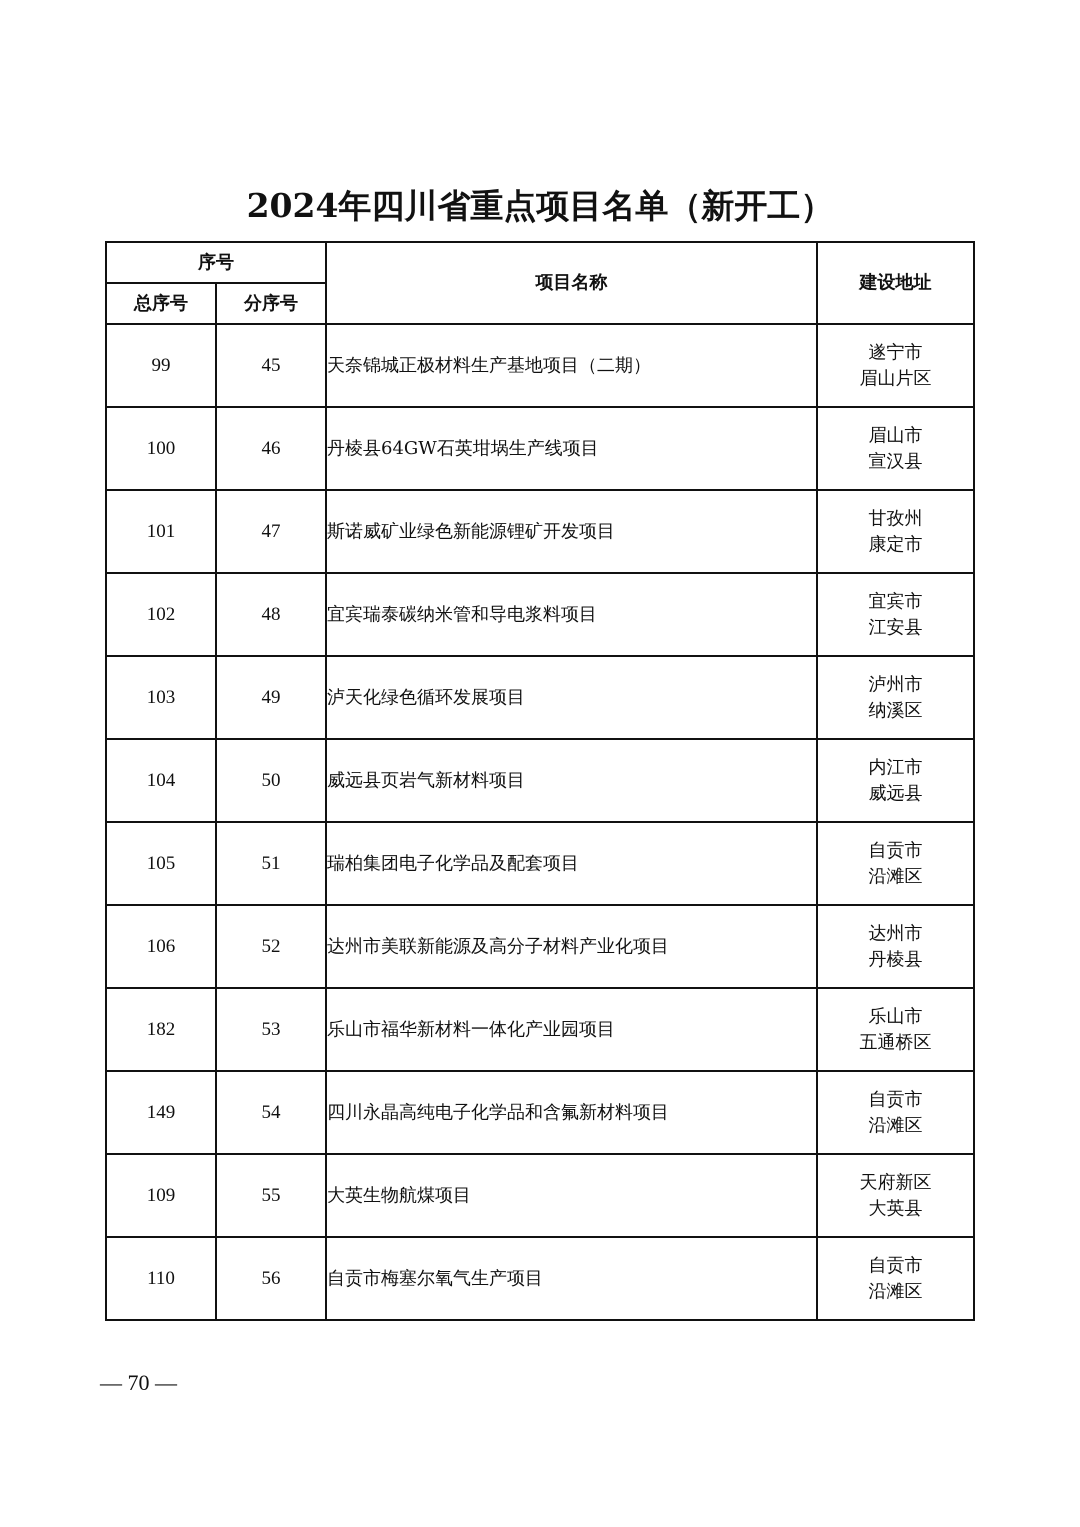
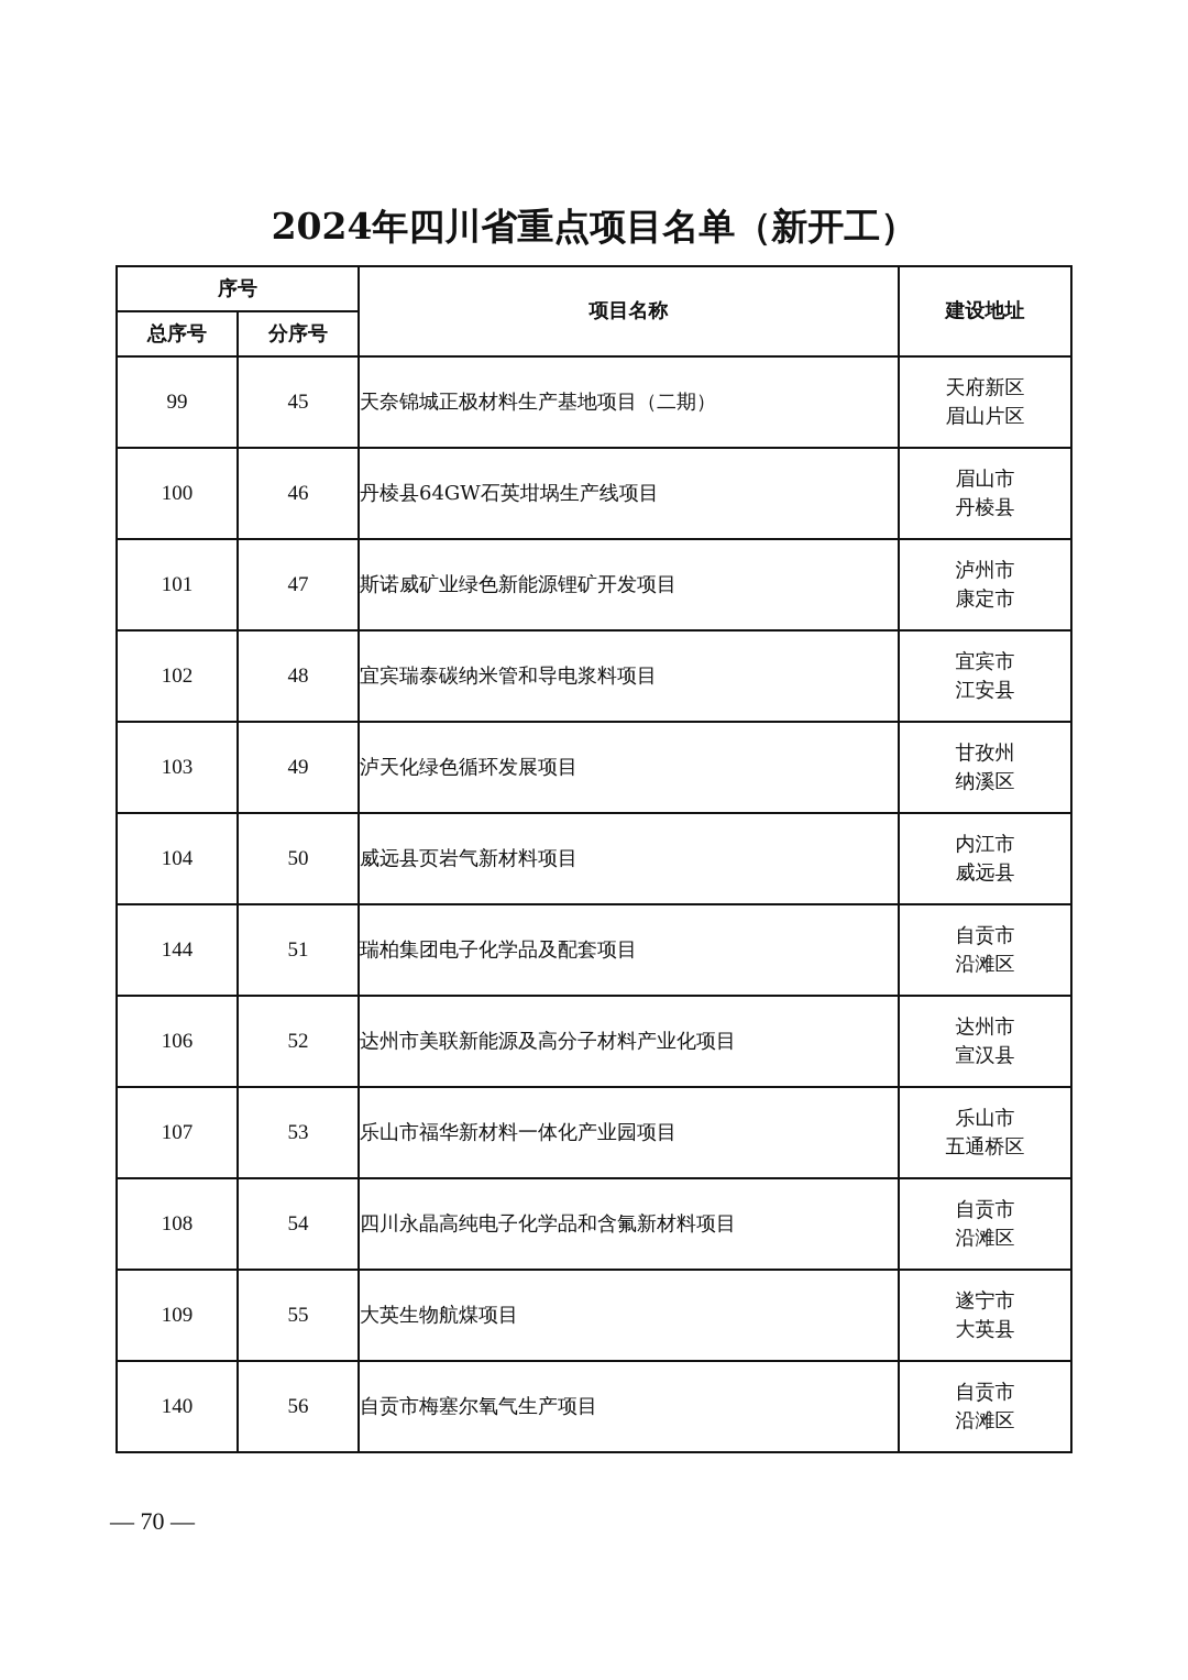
  2024年四川省重点项目名单（新开工）
  序号	项目名称	建设地址
  总序号	分序号
- 99	45	天奈锦城正极材料生产基地项目（二期）	遂宁市眉山片区
+ 99	45	天奈锦城正极材料生产基地项目（二期）	天府新区眉山片区
- 100	46	丹棱县64GW石英坩埚生产线项目	眉山市宣汉县
+ 100	46	丹棱县64GW石英坩埚生产线项目	眉山市丹棱县
- 101	47	斯诺威矿业绿色新能源锂矿开发项目	甘孜州康定市
+ 101	47	斯诺威矿业绿色新能源锂矿开发项目	泸州市康定市
  102	48	宜宾瑞泰碳纳米管和导电浆料项目	宜宾市江安县
- 103	49	泸天化绿色循环发展项目	泸州市纳溪区
+ 103	49	泸天化绿色循环发展项目	甘孜州纳溪区
  104	50	威远县页岩气新材料项目	内江市威远县
- 105	51	瑞柏集团电子化学品及配套项目	自贡市沿滩区
+ 144	51	瑞柏集团电子化学品及配套项目	自贡市沿滩区
- 106	52	达州市美联新能源及高分子材料产业化项目	达州市丹棱县
+ 106	52	达州市美联新能源及高分子材料产业化项目	达州市宣汉县
- 182	53	乐山市福华新材料一体化产业园项目	乐山市五通桥区
+ 107	53	乐山市福华新材料一体化产业园项目	乐山市五通桥区
- 149	54	四川永晶高纯电子化学品和含氟新材料项目	自贡市沿滩区
+ 108	54	四川永晶高纯电子化学品和含氟新材料项目	自贡市沿滩区
- 109	55	大英生物航煤项目	天府新区大英县
+ 109	55	大英生物航煤项目	遂宁市大英县
- 110	56	自贡市梅塞尔氧气生产项目	自贡市沿滩区
+ 140	56	自贡市梅塞尔氧气生产项目	自贡市沿滩区
  — 70 —
